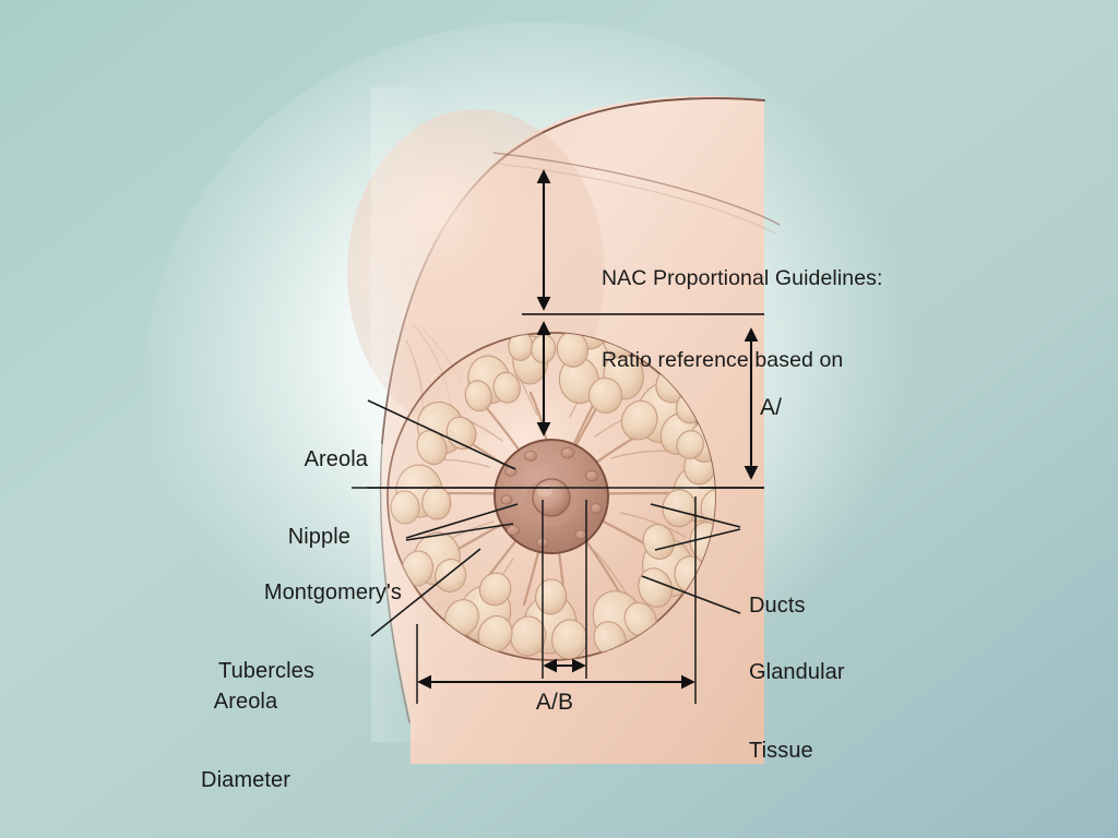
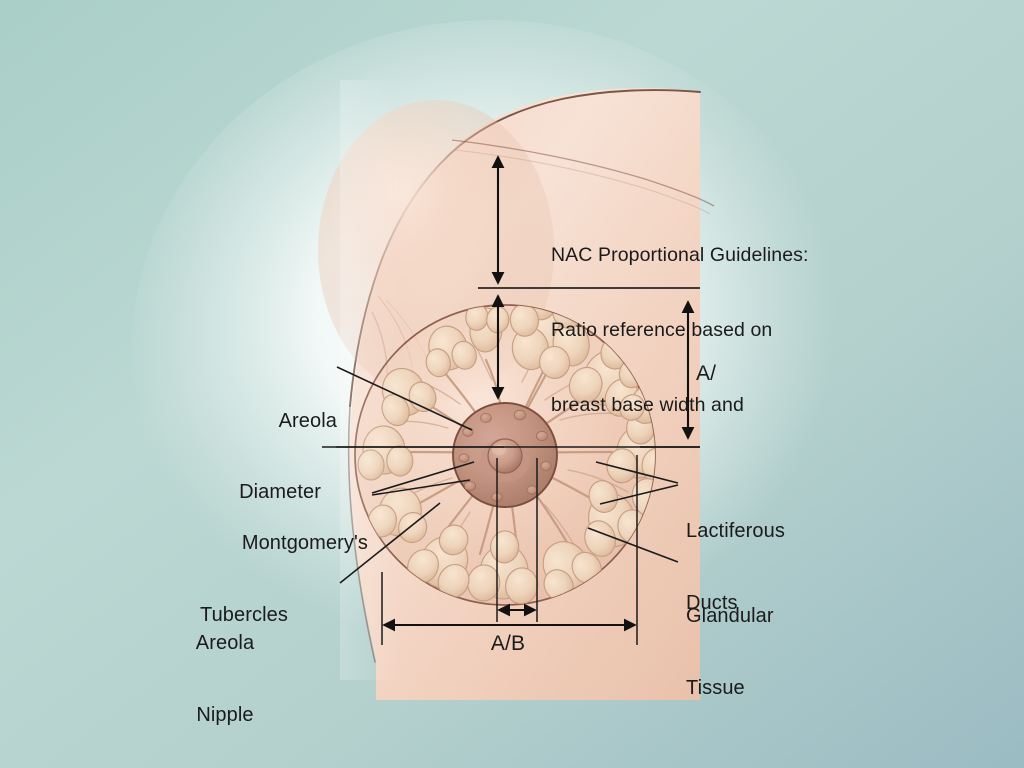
  NAC Proportional Guidelines:
  Ratio reference based on
+ breast base width and
  Areola
- Nipple
+ Diameter
  Montgomery's
  Tubercles
  Areola
- Diameter
+ Nipple
+ Lactiferous
  Ducts
  Glandular
  Tissue
  A/
  A/B
